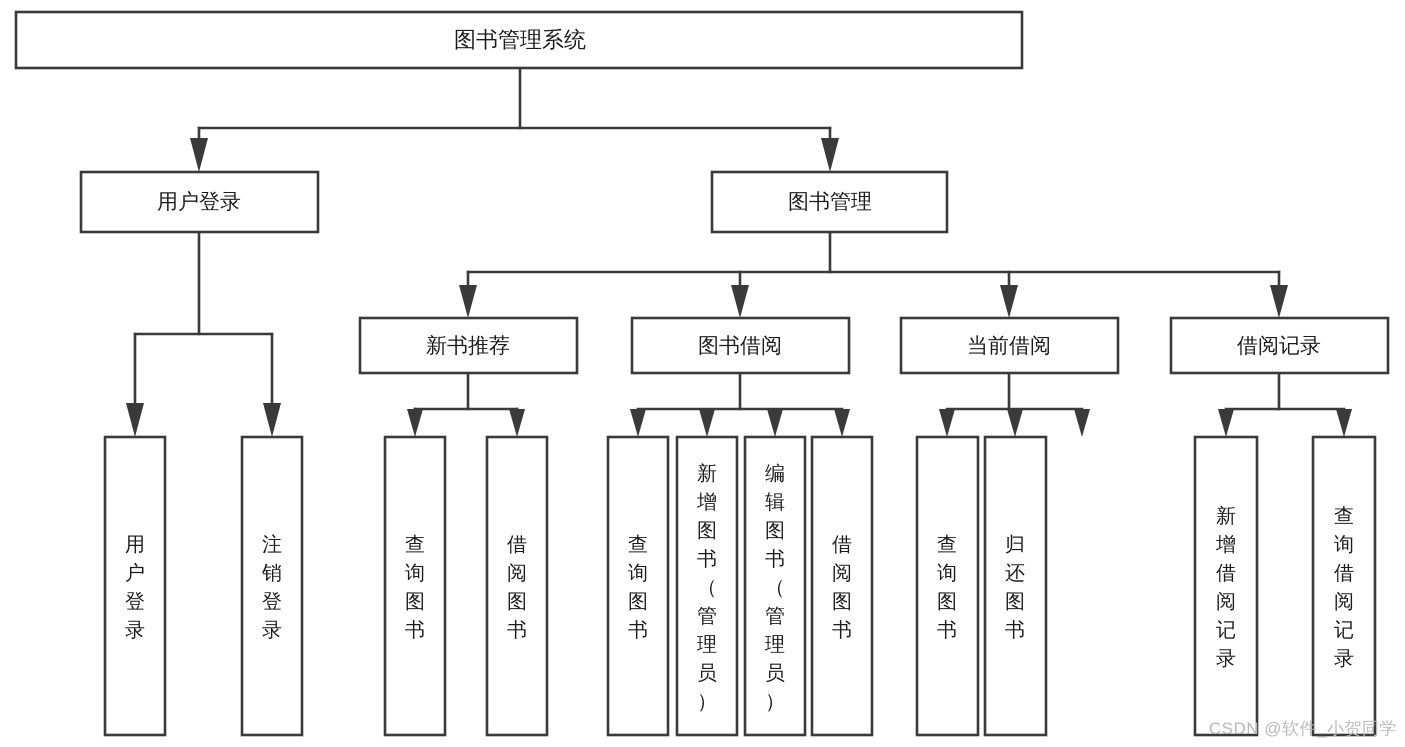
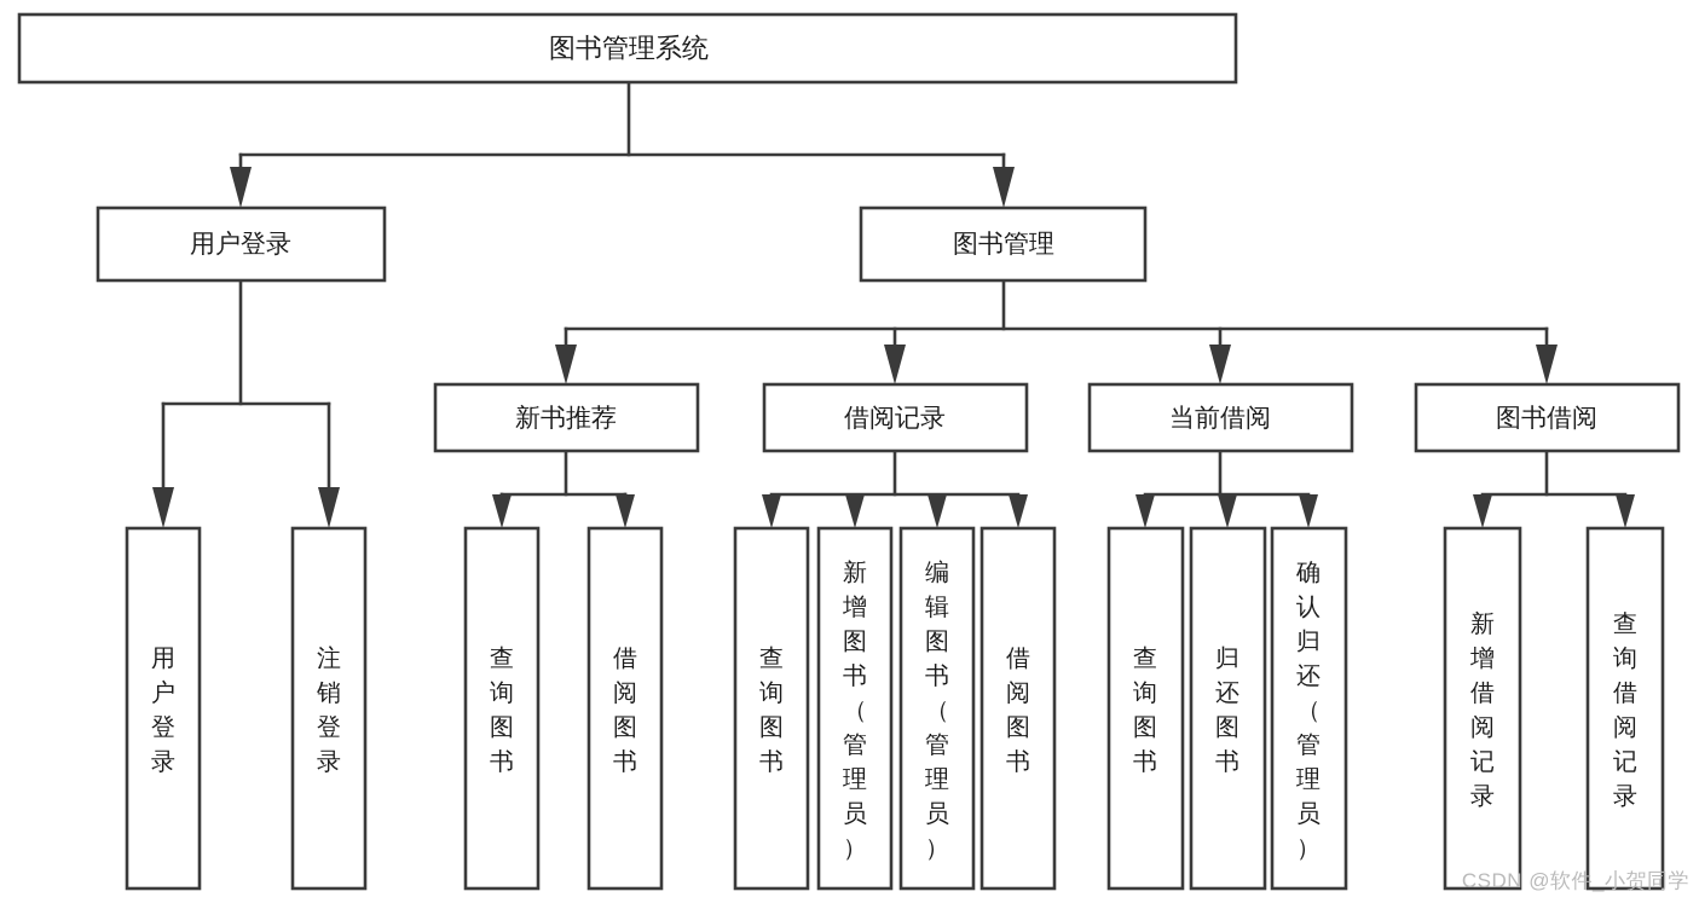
  图书管理系统
  用户登录
  图书管理
  新书推荐
- 图书借阅
+ 借阅记录
  当前借阅
- 借阅记录
+ 图书借阅
  用户登录
  注销登录
  查询图书
  借阅图书
  查询图书
  新增图书（管理员）
  编辑图书（管理员）
  借阅图书
  查询图书
  归还图书
+ 确认归还（管理员）
  新增借阅记录
  查询借阅记录
  CSDN @软件_小贺同学
